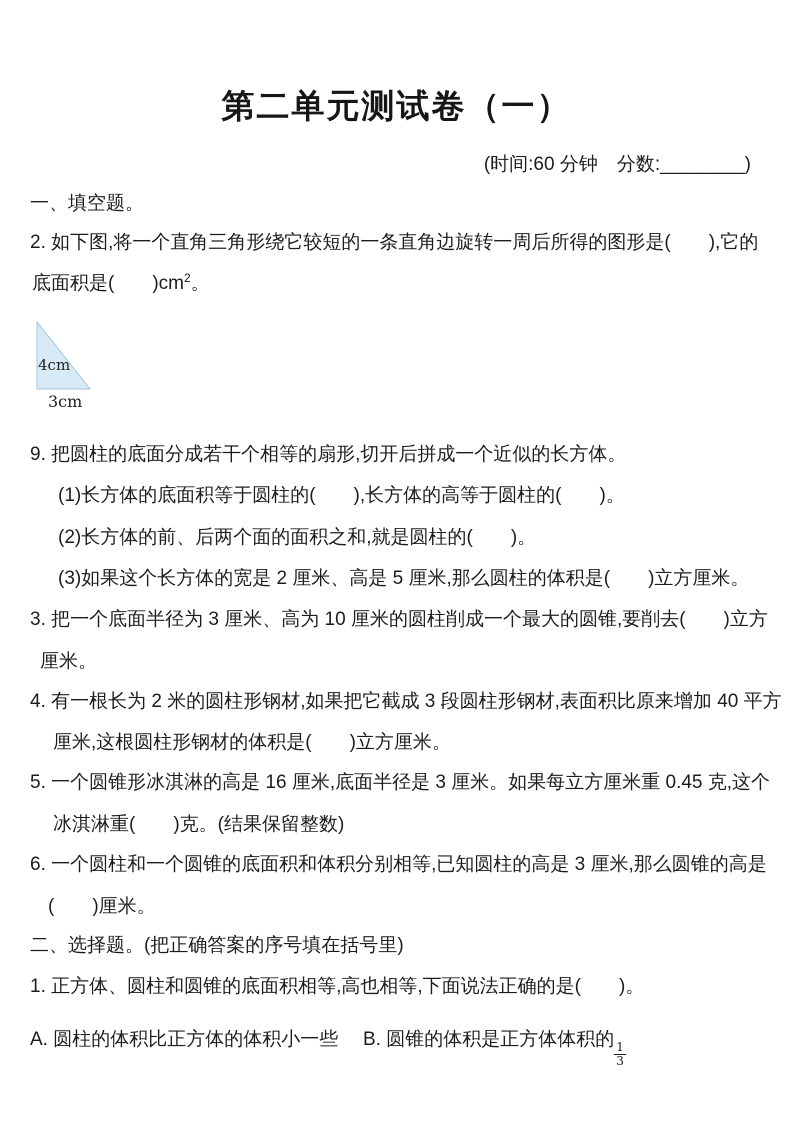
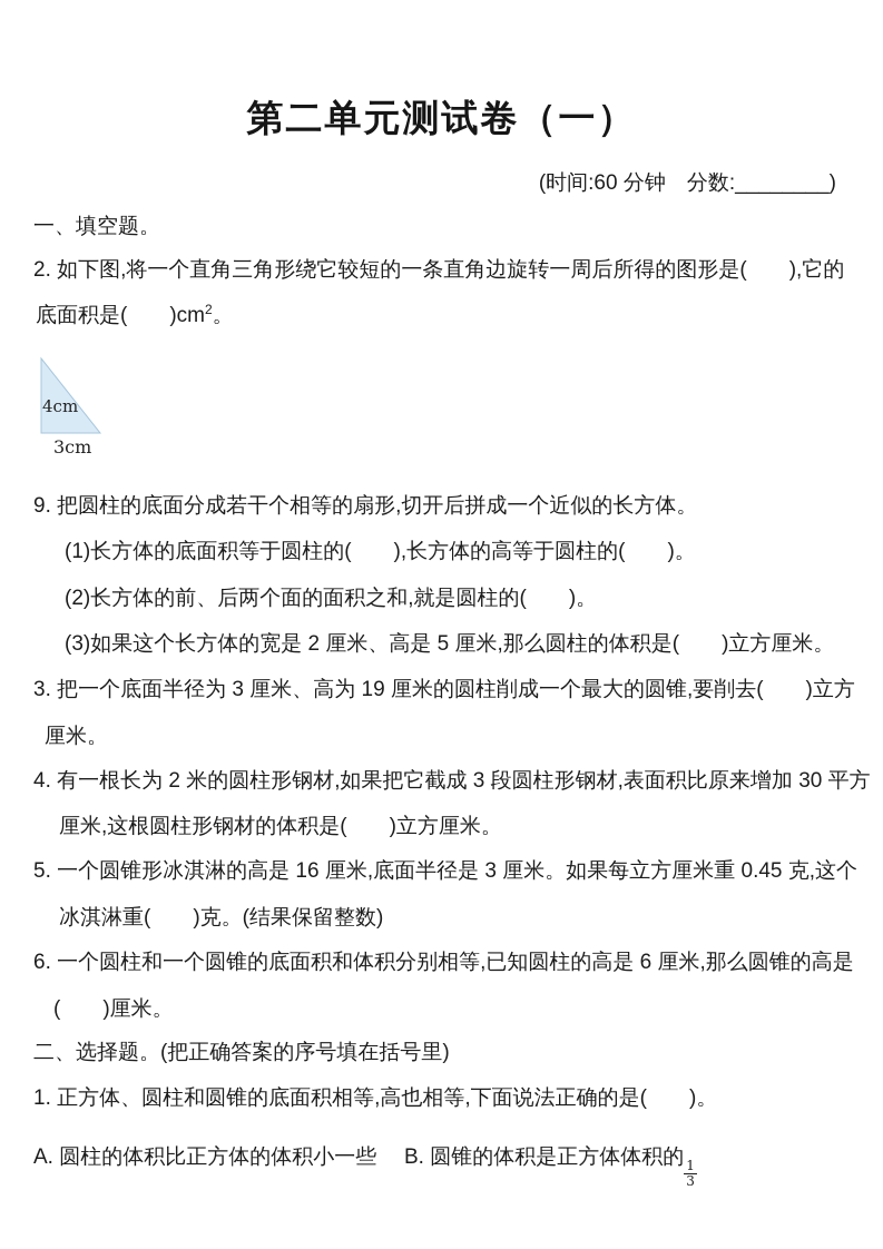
  第二单元测试卷（一）
  (时间:60 分钟 分数:________)
  一、填空题。
  2. 如下图,将一个直角三角形绕它较短的一条直角边旋转一周后所得的图形是( ),它的
  底面积是( )cm2。
  4cm
  3cm
  9. 把圆柱的底面分成若干个相等的扇形,切开后拼成一个近似的长方体。
  (1)长方体的底面积等于圆柱的( ),长方体的高等于圆柱的( )。
  (2)长方体的前、后两个面的面积之和,就是圆柱的( )。
  (3)如果这个长方体的宽是 2 厘米、高是 5 厘米,那么圆柱的体积是( )立方厘米。
- 3. 把一个底面半径为 3 厘米、高为 10 厘米的圆柱削成一个最大的圆锥,要削去( )立方
+ 3. 把一个底面半径为 3 厘米、高为 19 厘米的圆柱削成一个最大的圆锥,要削去( )立方
  厘米。
- 4. 有一根长为 2 米的圆柱形钢材,如果把它截成 3 段圆柱形钢材,表面积比原来增加 40 平方
+ 4. 有一根长为 2 米的圆柱形钢材,如果把它截成 3 段圆柱形钢材,表面积比原来增加 30 平方
  厘米,这根圆柱形钢材的体积是( )立方厘米。
  5. 一个圆锥形冰淇淋的高是 16 厘米,底面半径是 3 厘米。如果每立方厘米重 0.45 克,这个
  冰淇淋重( )克。(结果保留整数)
- 6. 一个圆柱和一个圆锥的底面积和体积分别相等,已知圆柱的高是 3 厘米,那么圆锥的高是
+ 6. 一个圆柱和一个圆锥的底面积和体积分别相等,已知圆柱的高是 6 厘米,那么圆锥的高是
  ( )厘米。
  二、选择题。(把正确答案的序号填在括号里)
  1. 正方体、圆柱和圆锥的底面积相等,高也相等,下面说法正确的是( )。
  A. 圆柱的体积比正方体的体积小一些
  B. 圆锥的体积是正方体体积的
  1
  3
